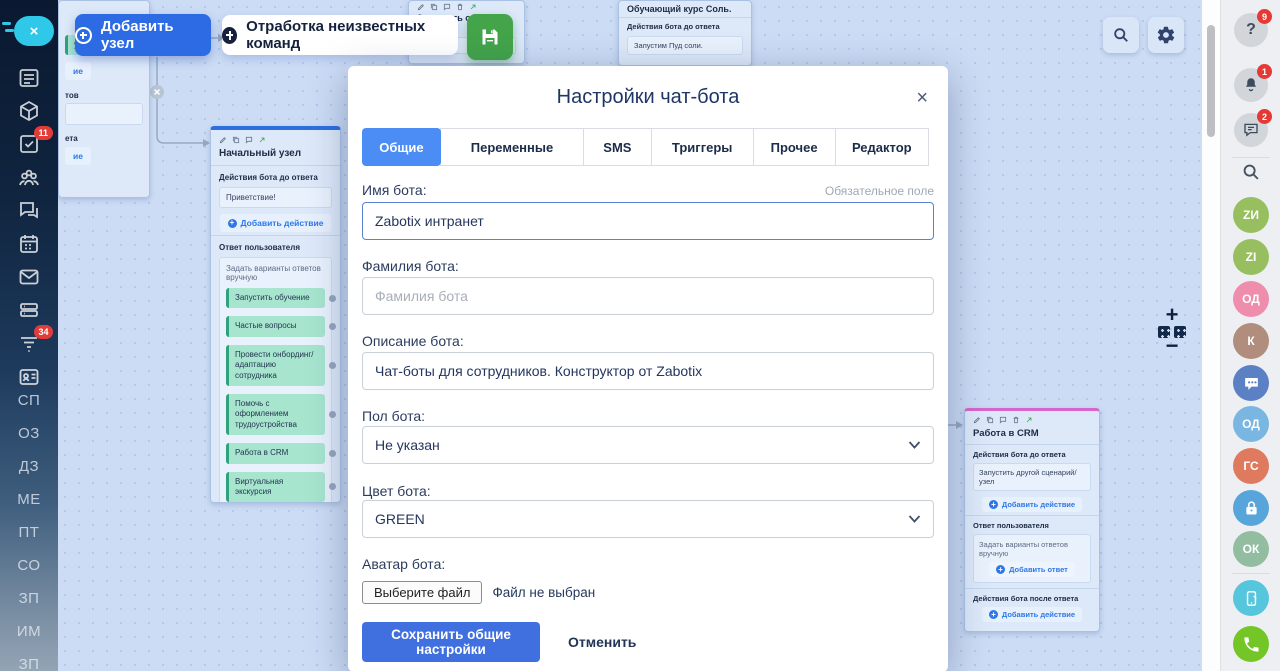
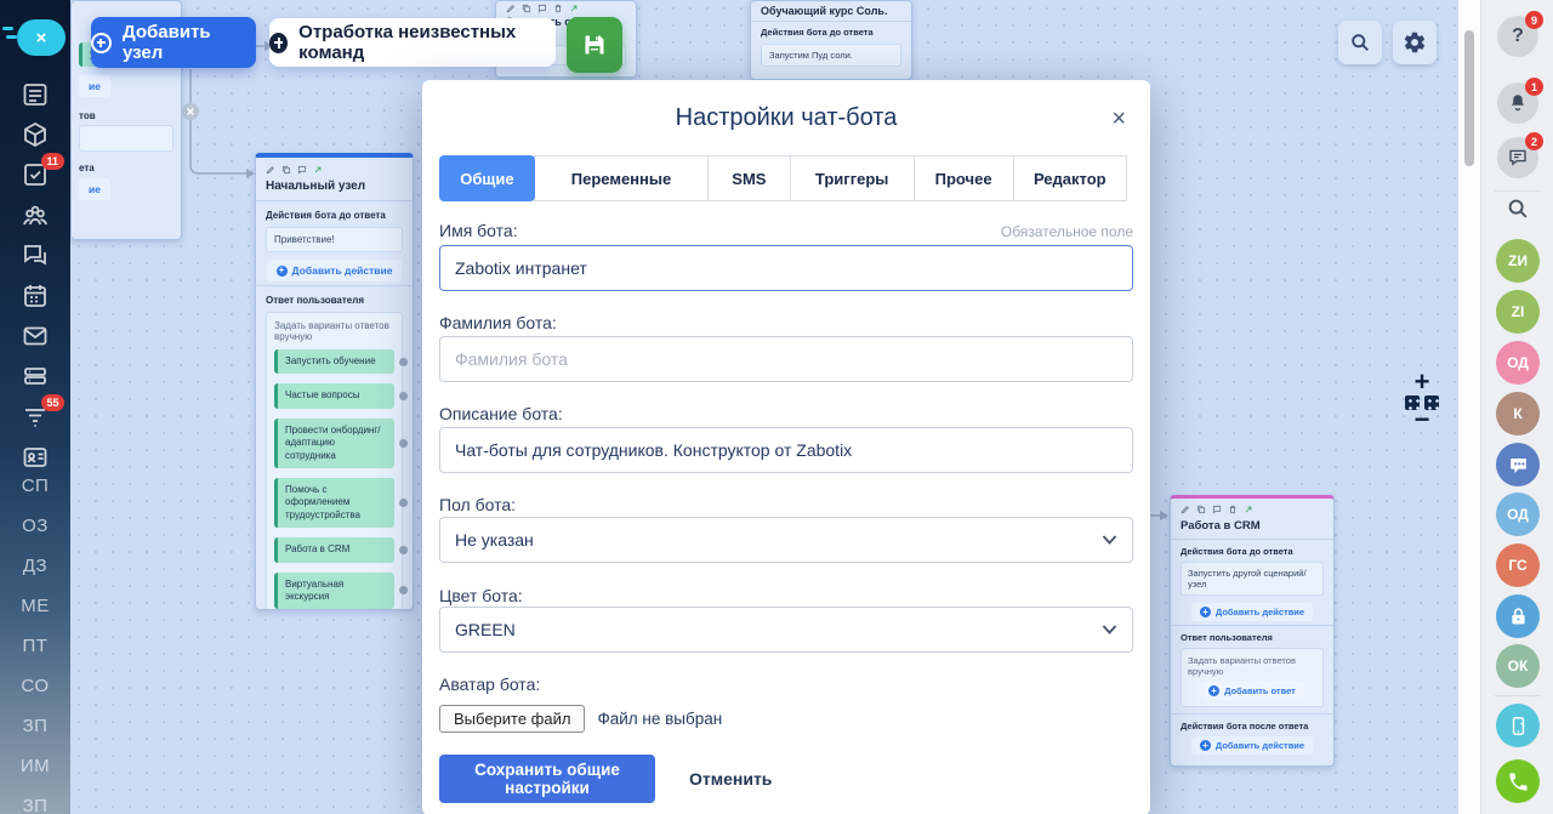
  ие
  тов
  ета
  ие
  Обучающий курс Соль.
  Действия бота до ответа
  Запустим Пуд соли.
  Начальный узел
  Действия бота до ответа
  Приветствие!
  +
  Добавить действие
  Ответ пользователя
  Задать варианты ответов вручную
  Запустить обучение
  Частые вопросы
  Провести онбординг/ адаптацию сотрудника
  Помочь с оформлением трудоустройства
  Работа в CRM
  Виртуальная экскурсия
  Работа в CRM
  Действия бота до ответа
  Запустить другой сценарий/узел
  +
  Добавить действие
  Ответ пользователя
  Задать варианты ответов вручную
  +
  Добавить ответ
  Действия бота после ответа
  +
  Добавить действие
  +
  −
  Добавить узел
  Отработка неизвестных команд
  ×
  11
- 34
+ 55
  СП
  ОЗ
  ДЗ
  МЕ
  ПТ
  СО
  ЗП
  ИМ
  ЗП
  ?
  9
  1
  2
  ZИ
  ZI
  ОД
  К
  ОД
  ГС
  ОК
  Настройки чат-бота
  ×
  Общие
  Переменные
  SMS
  Триггеры
  Прочее
  Редактор
  Имя бота:
  Обязательное поле
  Zabotix интранет
  Фамилия бота:
  Фамилия бота
  Описание бота:
  Чат-боты для сотрудников. Конструктор от Zabotix
  Пол бота:
  Не указан
  Цвет бота:
  GREEN
  Аватар бота:
  Выберите файл
  Файл не выбран
  Сохранить общие настройки
  Отменить
